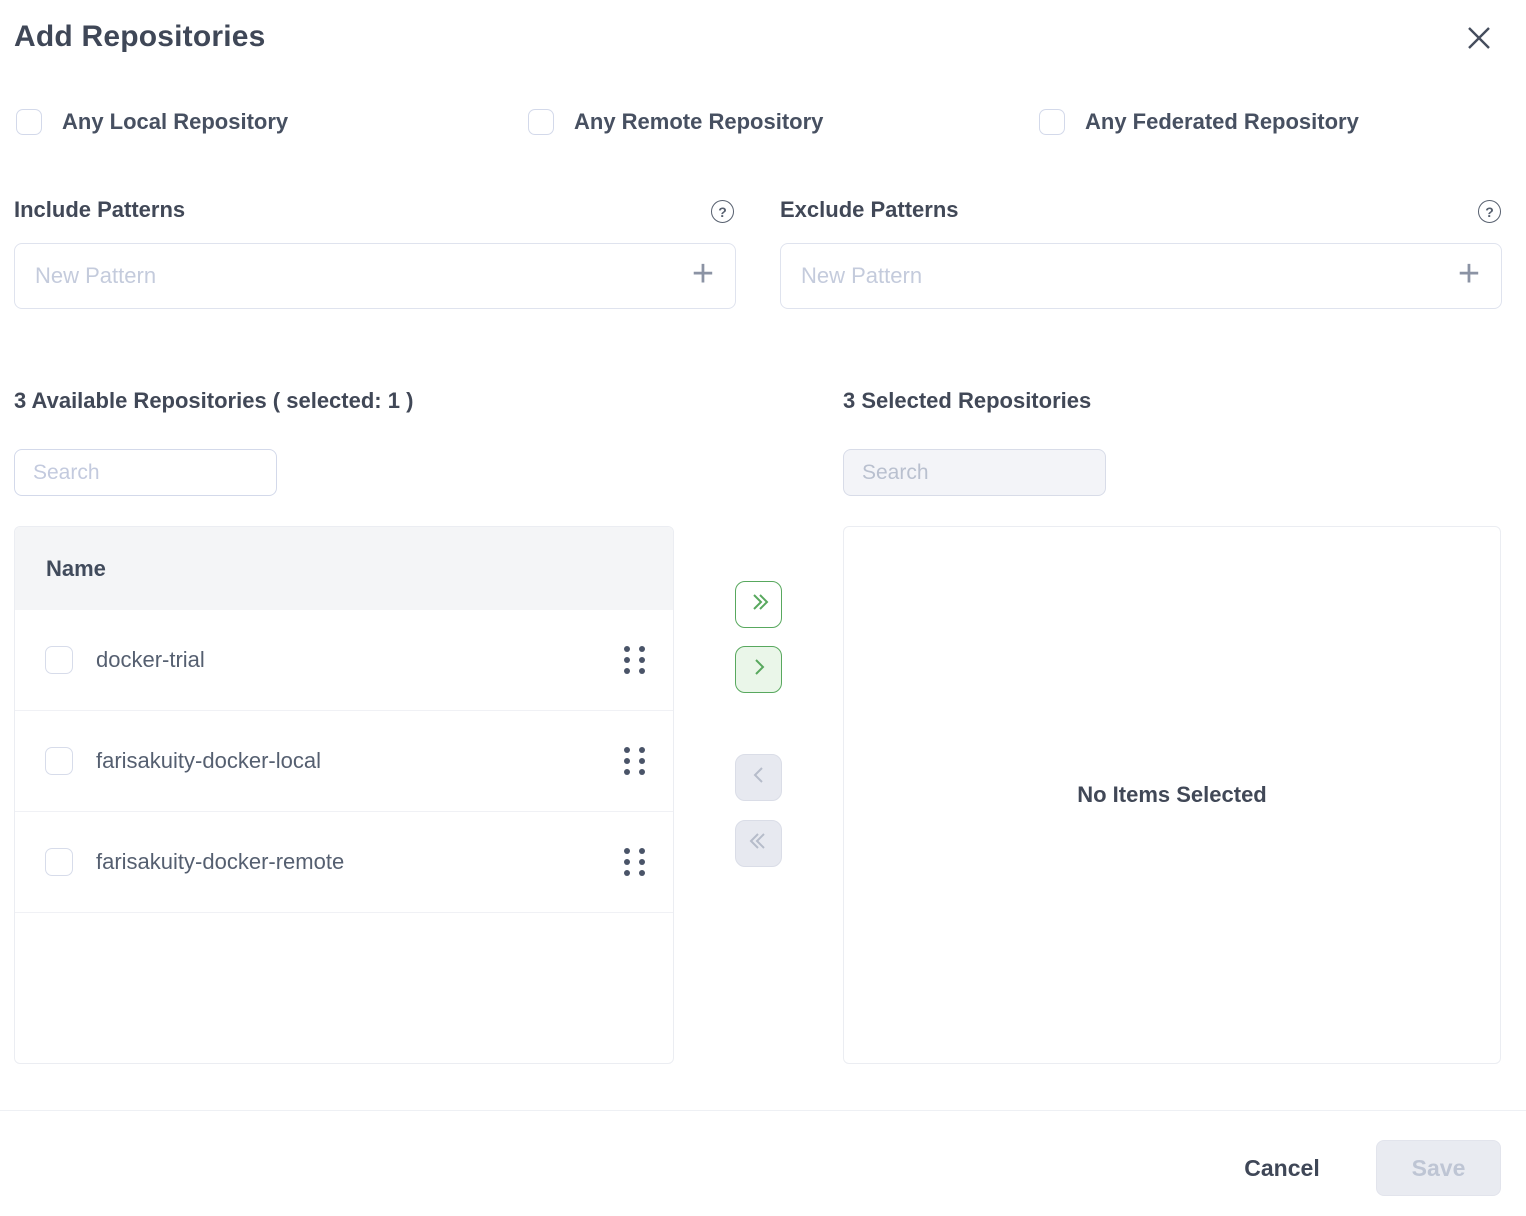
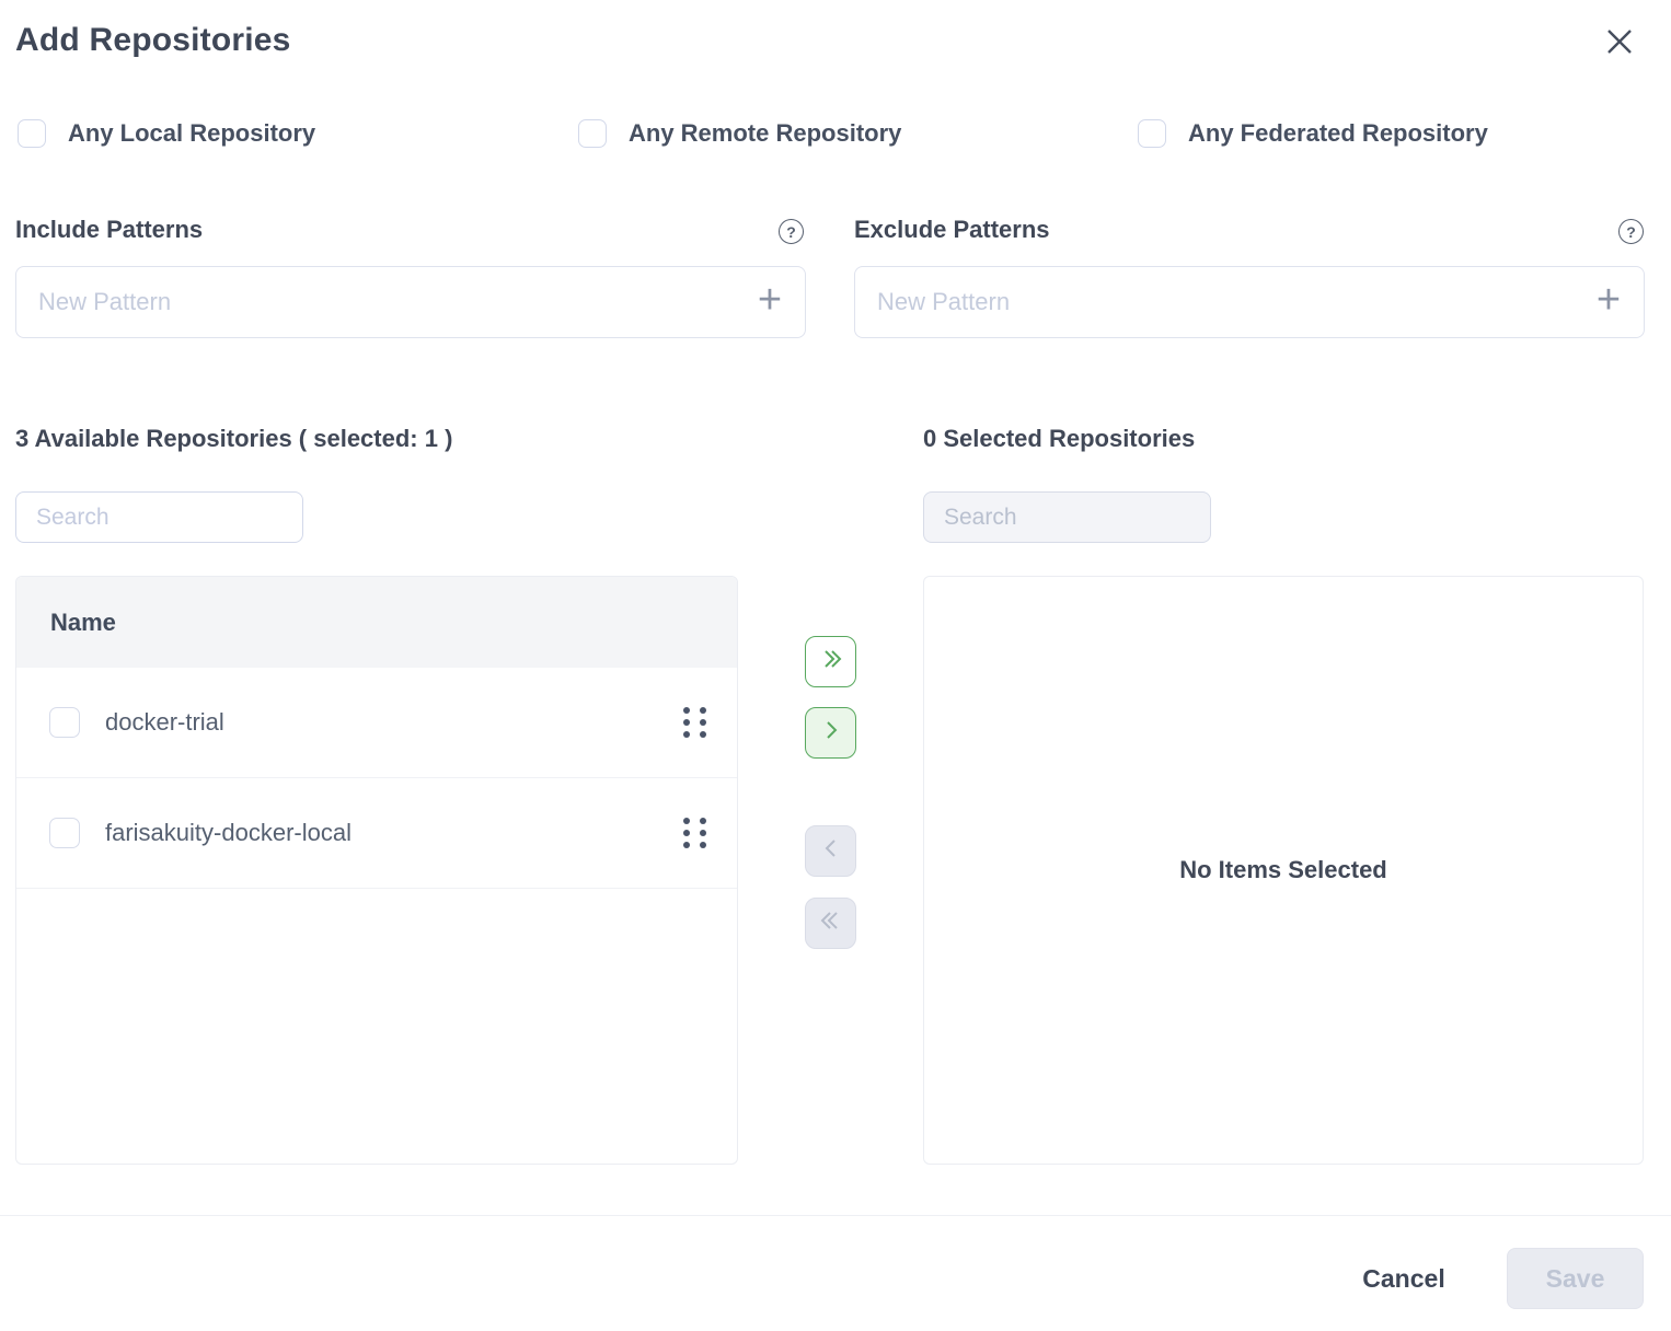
  Add Repositories
  Any Local Repository
  Any Remote Repository
  Any Federated Repository
  Include Patterns
  ?
  New Pattern
  +
  Exclude Patterns
  ?
  New Pattern
  +
  3 Available Repositories ( selected: 1 )
  Search
- 3 Selected Repositories
+ 0 Selected Repositories
  Search
  Name
  docker-trial
  farisakuity-docker-local
- farisakuity-docker-remote
  No Items Selected
  Cancel
  Save
